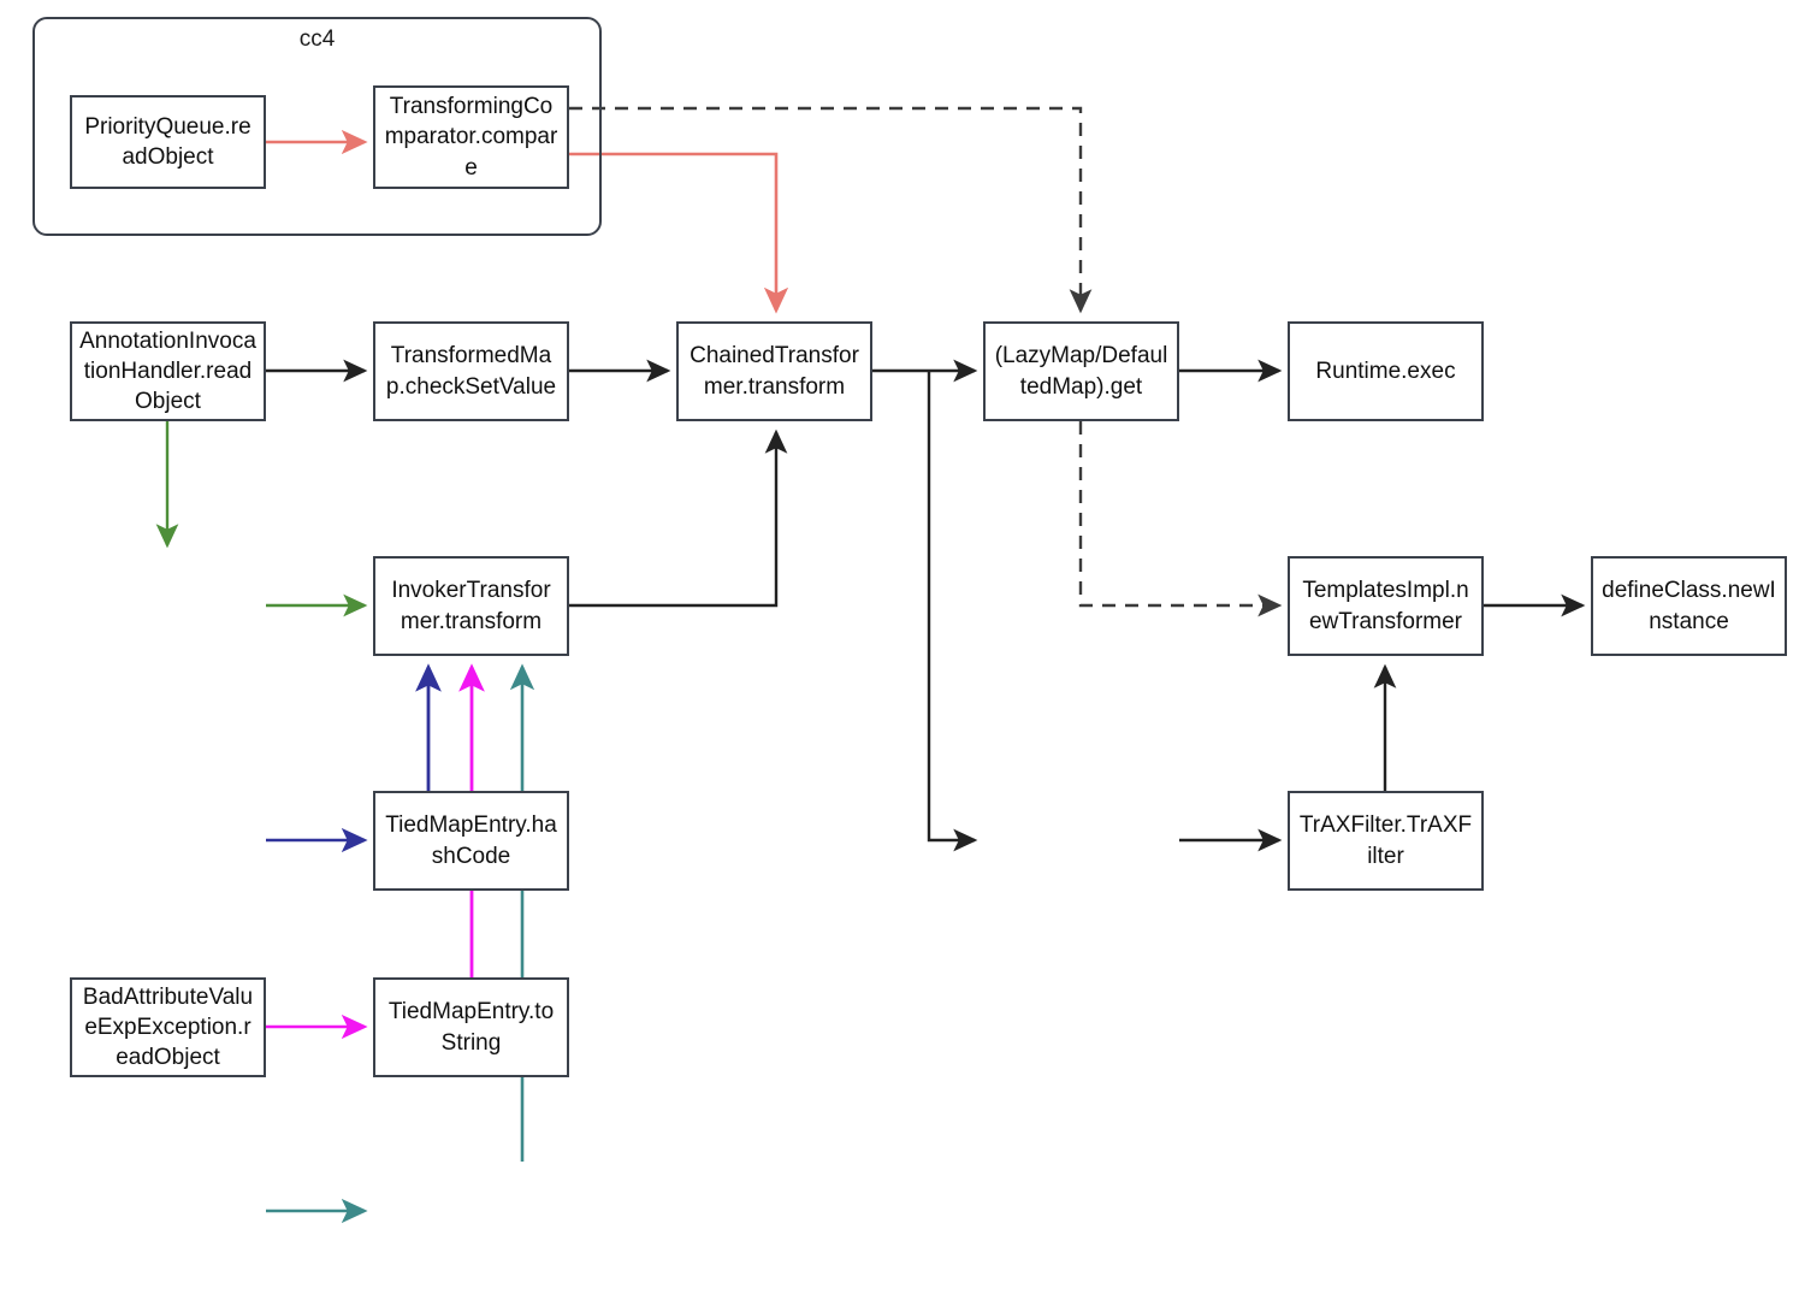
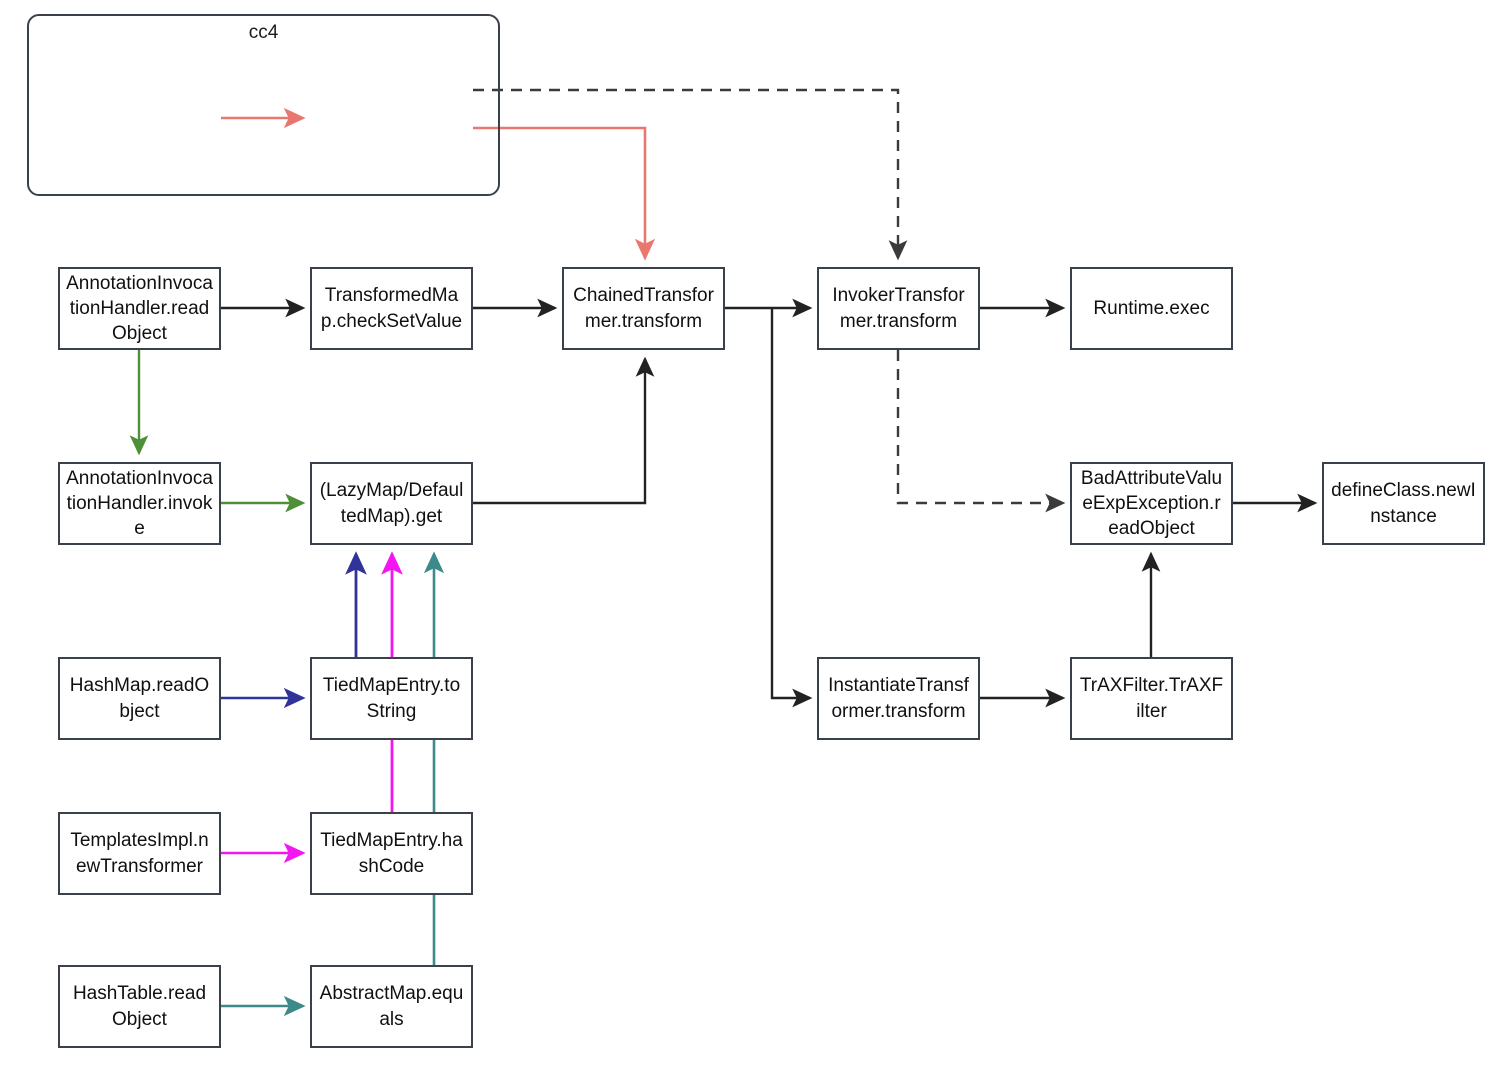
  cc4
- PriorityQueue.readObject
- TransformingComparator.compare
  AnnotationInvocationHandler.readObject
  TransformedMap.checkSetValue
  ChainedTransformer.transform
- (LazyMap/DefaultedMap).get
+ InvokerTransformer.transform
  Runtime.exec
+ AnnotationInvocationHandler.invoke
- InvokerTransformer.transform
+ (LazyMap/DefaultedMap).get
- TemplatesImpl.newTransformer
+ BadAttributeValueExpException.readObject
  defineClass.newInstance
+ HashMap.readObject
- TiedMapEntry.hashCode
+ TiedMapEntry.toString
+ InstantiateTransformer.transform
  TrAXFilter.TrAXFilter
- BadAttributeValueExpException.readObject
+ TemplatesImpl.newTransformer
- TiedMapEntry.toString
+ TiedMapEntry.hashCode
+ HashTable.readObject
+ AbstractMap.equals
